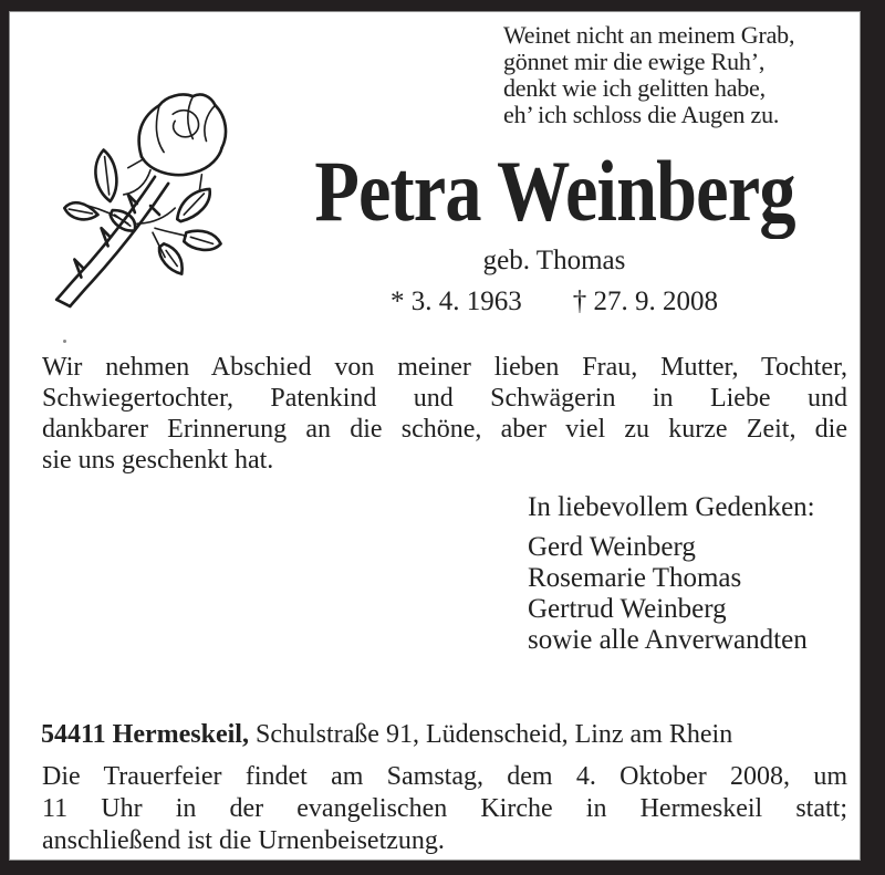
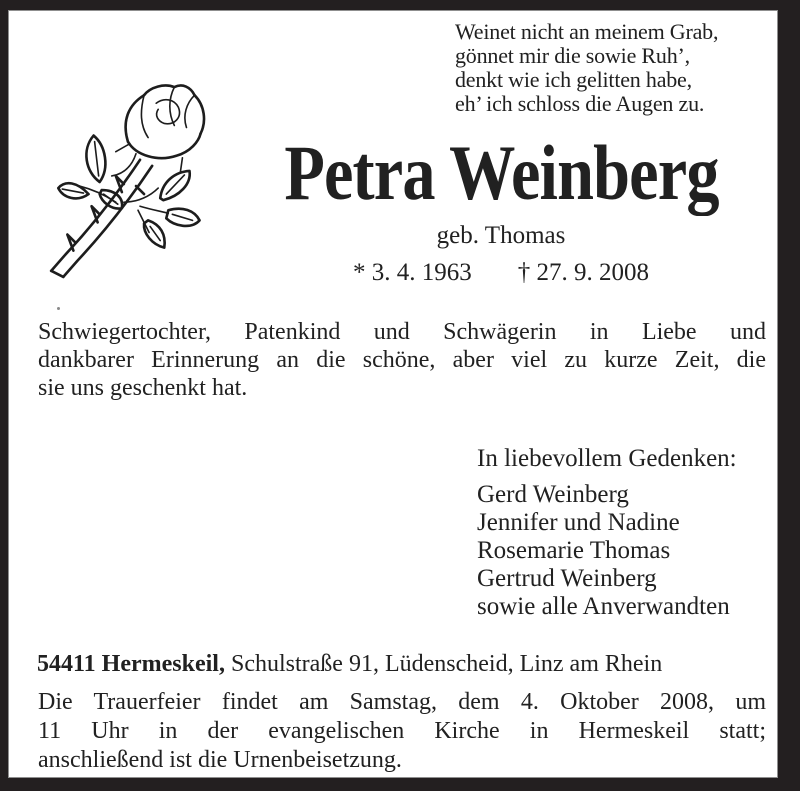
  Weinet nicht an meinem Grab,
- gönnet mir die ewige Ruh’,
+ gönnet mir die sowie Ruh’,
  denkt wie ich gelitten habe,
  eh’ ich schloss die Augen zu.
  Petra Weinberg
  geb. Thomas
  * 3. 4. 1963 † 27. 9. 2008
- Wir nehmen Abschied von meiner lieben Frau, Mutter, Tochter,
  Schwiegertochter, Patenkind und Schwägerin in Liebe und
  dankbarer Erinnerung an die schöne, aber viel zu kurze Zeit, die
  sie uns geschenkt hat.
  In liebevollem Gedenken:
  Gerd Weinberg
+ Jennifer und Nadine
  Rosemarie Thomas
  Gertrud Weinberg
  sowie alle Anverwandten
  54411 Hermeskeil, Schulstraße 91, Lüdenscheid, Linz am Rhein
  Die Trauerfeier findet am Samstag, dem 4. Oktober 2008, um
  11 Uhr in der evangelischen Kirche in Hermeskeil statt;
  anschließend ist die Urnenbeisetzung.
